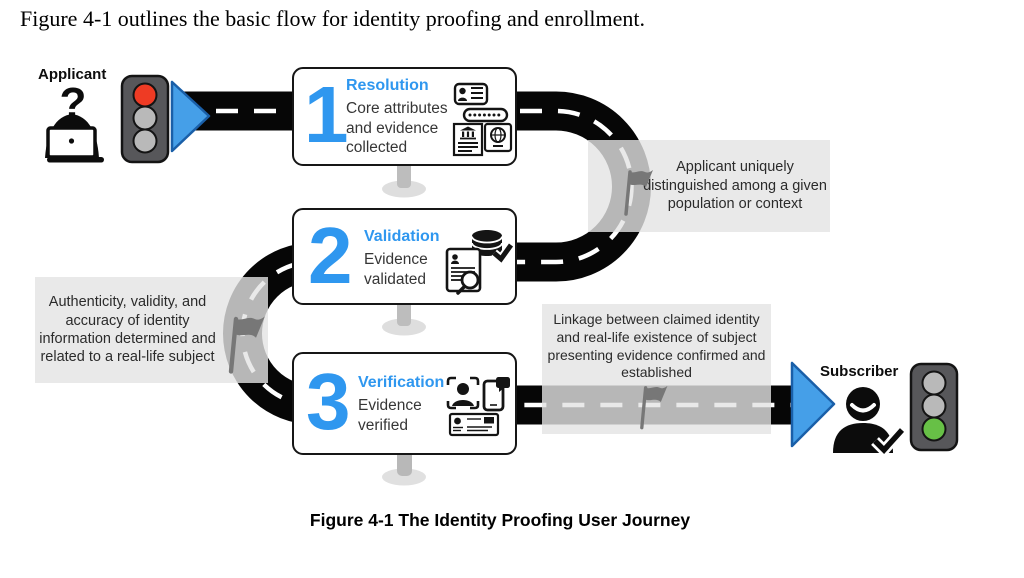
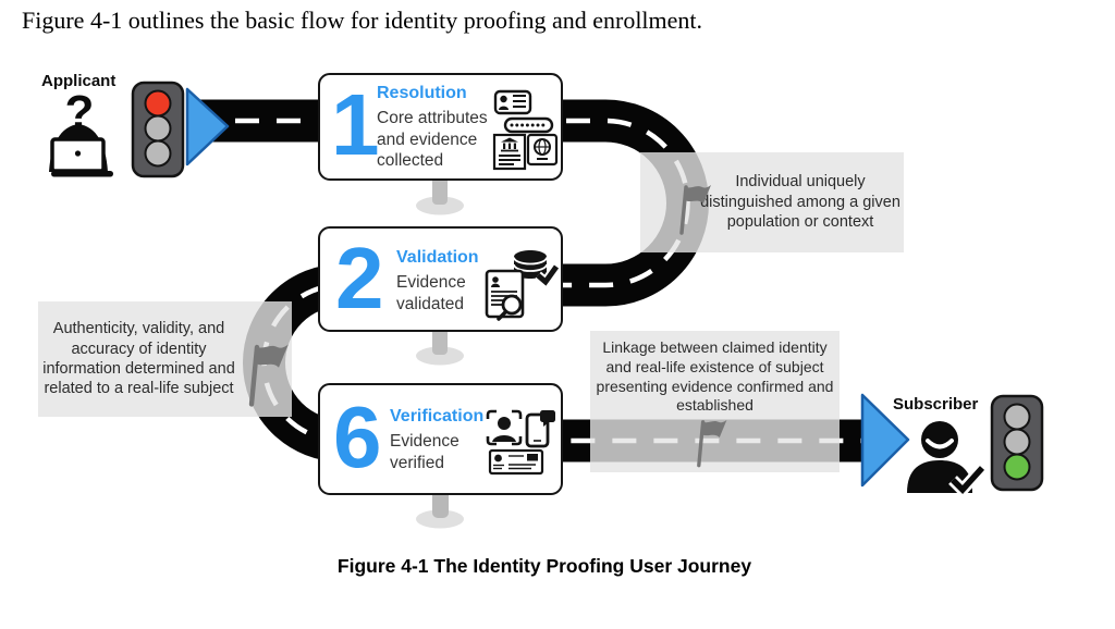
  Figure 4-1 outlines the basic flow for identity proofing and enrollment.
  ?
  Applicant
  Subscriber
- Applicant uniquely distinguished among a given population or context
+ Individual uniquely distinguished among a given population or context
  Authenticity, validity, and accuracy of identity information determined and related to a real-life subject
  Linkage between claimed identity and real-life existence of subject presenting evidence confirmed and established
  1
  Resolution
  Core attributes and evidence collected
  2
  Validation
  Evidence validated
- 3
+ 6
  Verification
  Evidence verified
  Figure 4-1 The Identity Proofing User Journey
